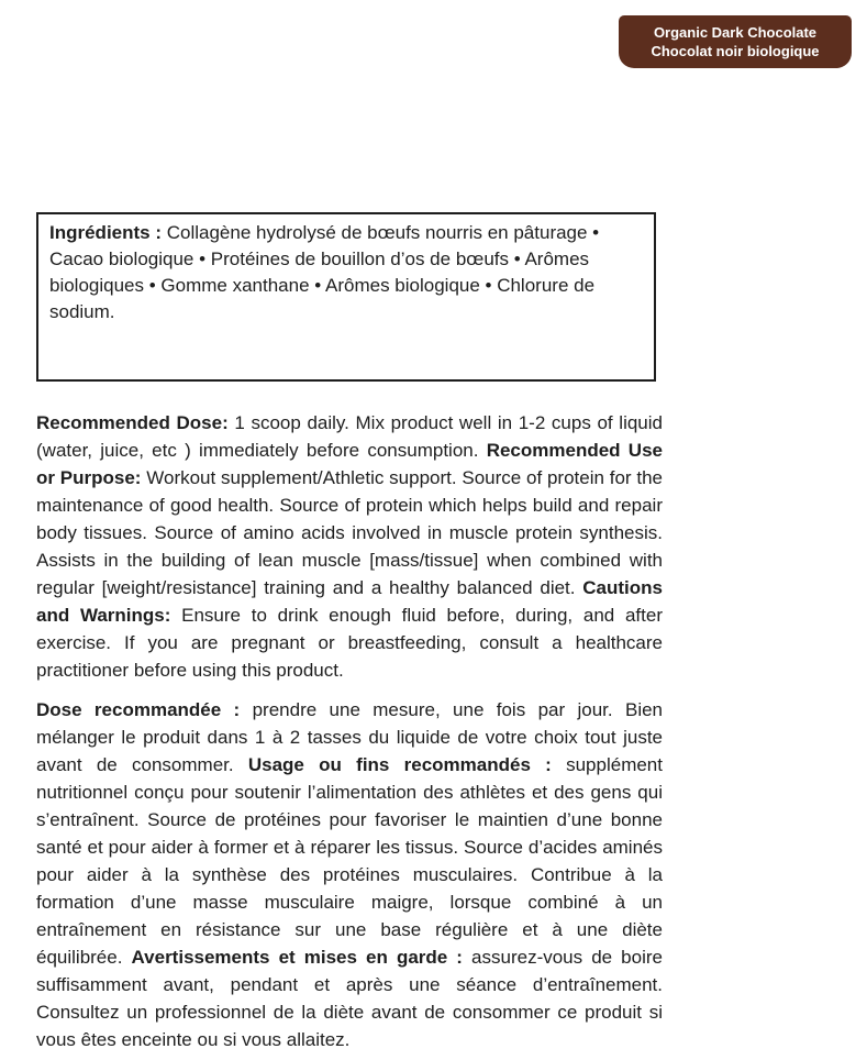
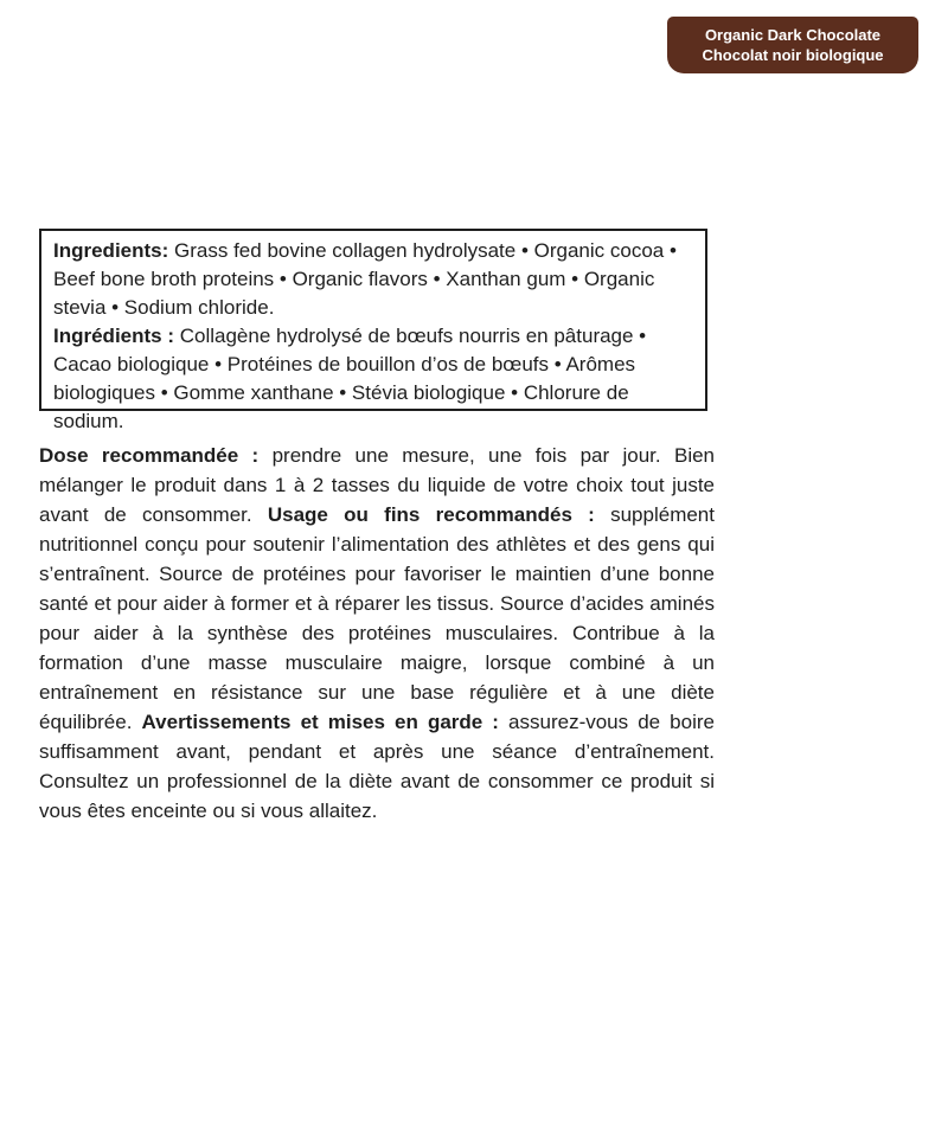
  Organic Dark Chocolate
  Chocolat noir biologique
+ Ingredients: Grass fed bovine collagen hydrolysate • Organic cocoa • Beef bone broth proteins • Organic flavors • Xanthan gum • Organic stevia • Sodium chloride.
- Ingrédients : Collagène hydrolysé de bœufs nourris en pâturage • Cacao biologique • Protéines de bouillon d’os de bœufs • Arômes biologiques • Gomme xanthane • Arômes biologique • Chlorure de sodium.
+ Ingrédients : Collagène hydrolysé de bœufs nourris en pâturage • Cacao biologique • Protéines de bouillon d’os de bœufs • Arômes biologiques • Gomme xanthane • Stévia biologique • Chlorure de sodium.
- Recommended Dose: 1 scoop daily. Mix product well in 1-2 cups of liquid (water, juice, etc ) immediately before consumption. Recommended Use or Purpose: Workout supplement/Athletic support. Source of protein for the maintenance of good health. Source of protein which helps build and repair body tissues. Source of amino acids involved in muscle protein synthesis. Assists in the building of lean muscle [mass/tissue] when combined with regular [weight/resistance] training and a healthy balanced diet. Cautions and Warnings: Ensure to drink enough fluid before, during, and after exercise. If you are pregnant or breastfeeding, consult a healthcare practitioner before using this product.
  Dose recommandée : prendre une mesure, une fois par jour. Bien mélanger le produit dans 1 à 2 tasses du liquide de votre choix tout juste avant de consommer. Usage ou fins recommandés : supplément nutritionnel conçu pour soutenir l’alimentation des athlètes et des gens qui s’entraînent. Source de protéines pour favoriser le maintien d’une bonne santé et pour aider à former et à réparer les tissus. Source d’acides aminés pour aider à la synthèse des protéines musculaires. Contribue à la formation d’une masse musculaire maigre, lorsque combiné à un entraînement en résistance sur une base régulière et à une diète équilibrée. Avertissements et mises en garde : assurez-vous de boire suffisamment avant, pendant et après une séance d’entraînement. Consultez un professionnel de la diète avant de consommer ce produit si vous êtes enceinte ou si vous allaitez.
